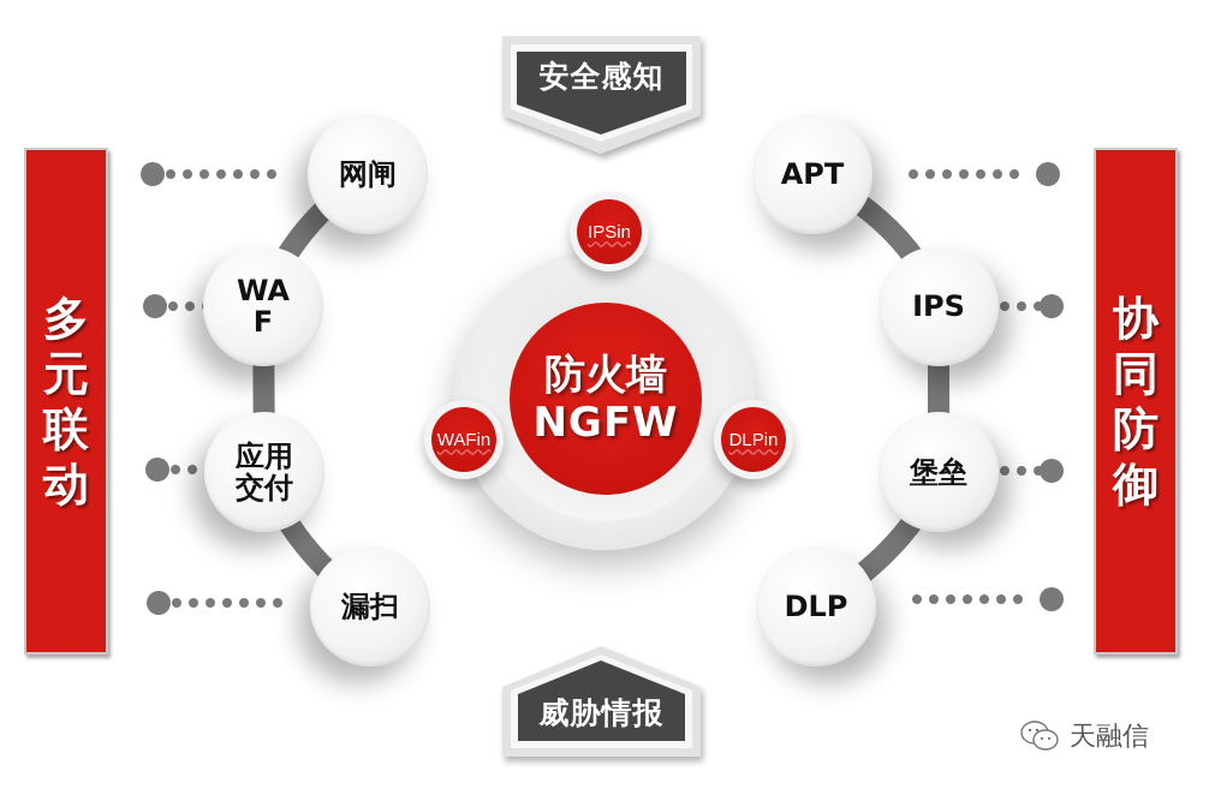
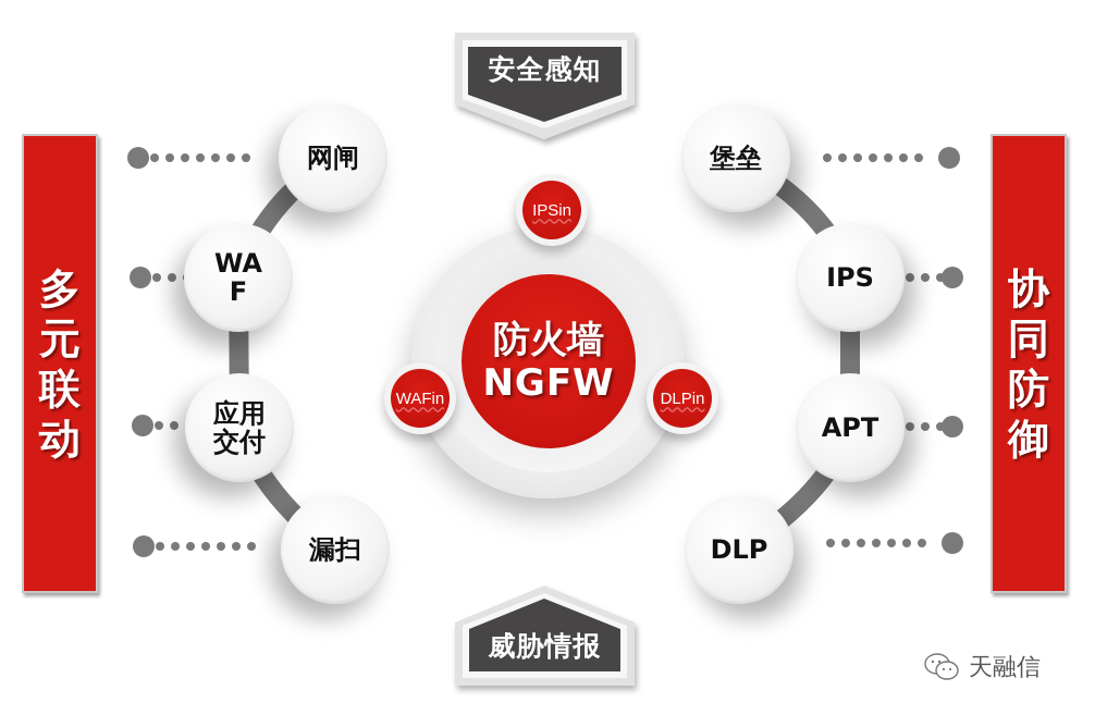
  多元联动
  协同防御
  安全感知
  威胁情报
  网闸
  WAF
  应用交付
  漏扫
- APT
+ 堡垒
  IPS
- 堡垒
+ APT
  DLP
  防火墙
  NGFW
  IPSin
  WAFin
  DLPin
  天融信
